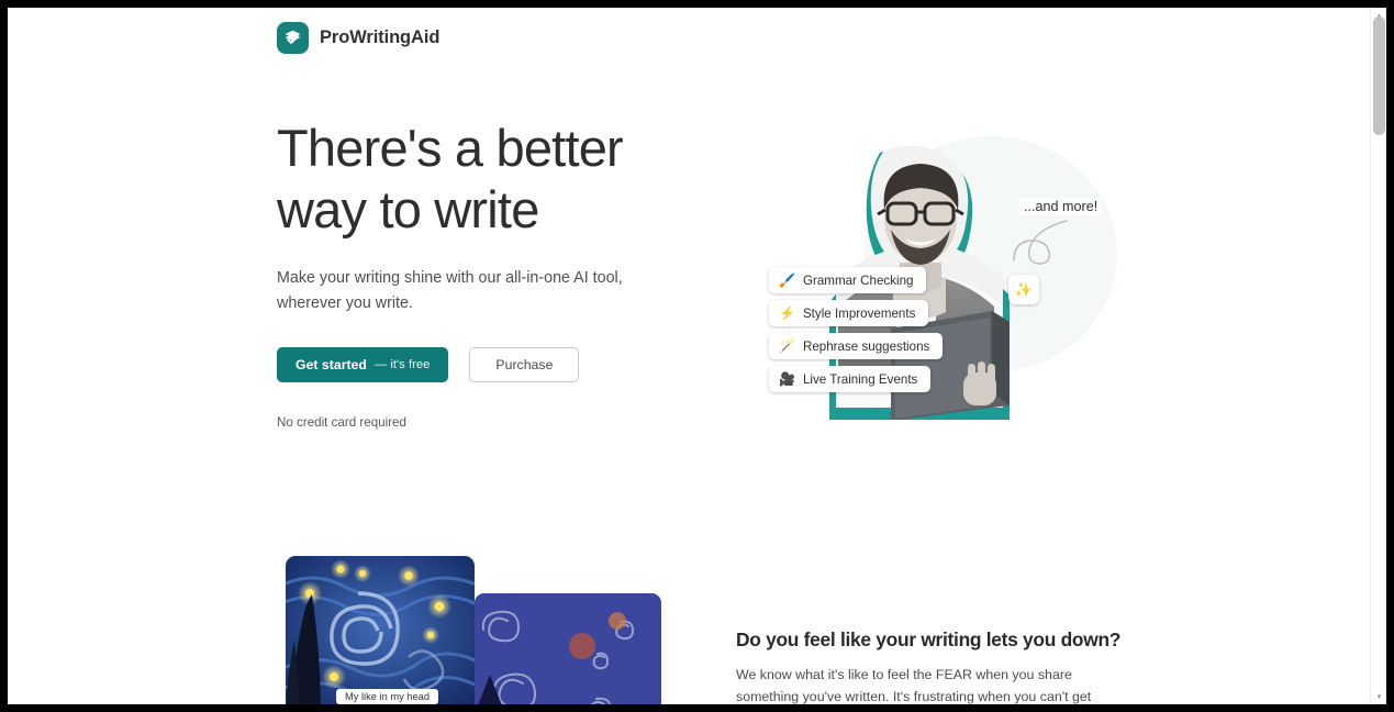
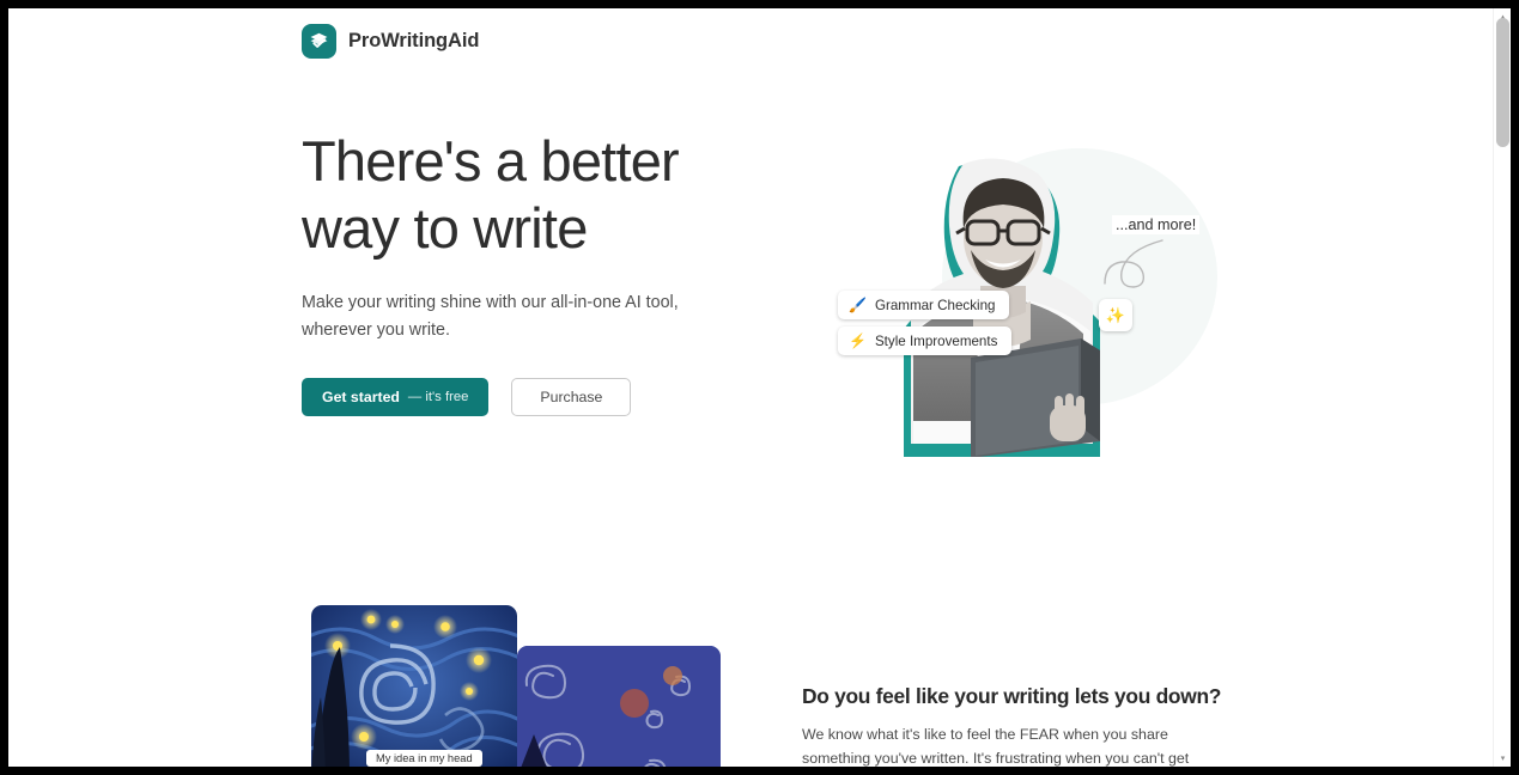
  ProWritingAid
  There's a better
  way to write
  Make your writing shine with our all-in-one AI tool, wherever you write.
  Get started
  — it's free
  Purchase
- No credit card required
  🖌️
  Grammar Checking
  ⚡
  Style Improvements
- 🪄
- Rephrase suggestions
- 🎥
- Live Training Events
  ✨
  ...and more!
- My like in my head
+ My idea in my head
  Do you feel like your writing lets you down?
  We know what it's like to feel the FEAR when you share something you've written. It's frustrating when you can't get
